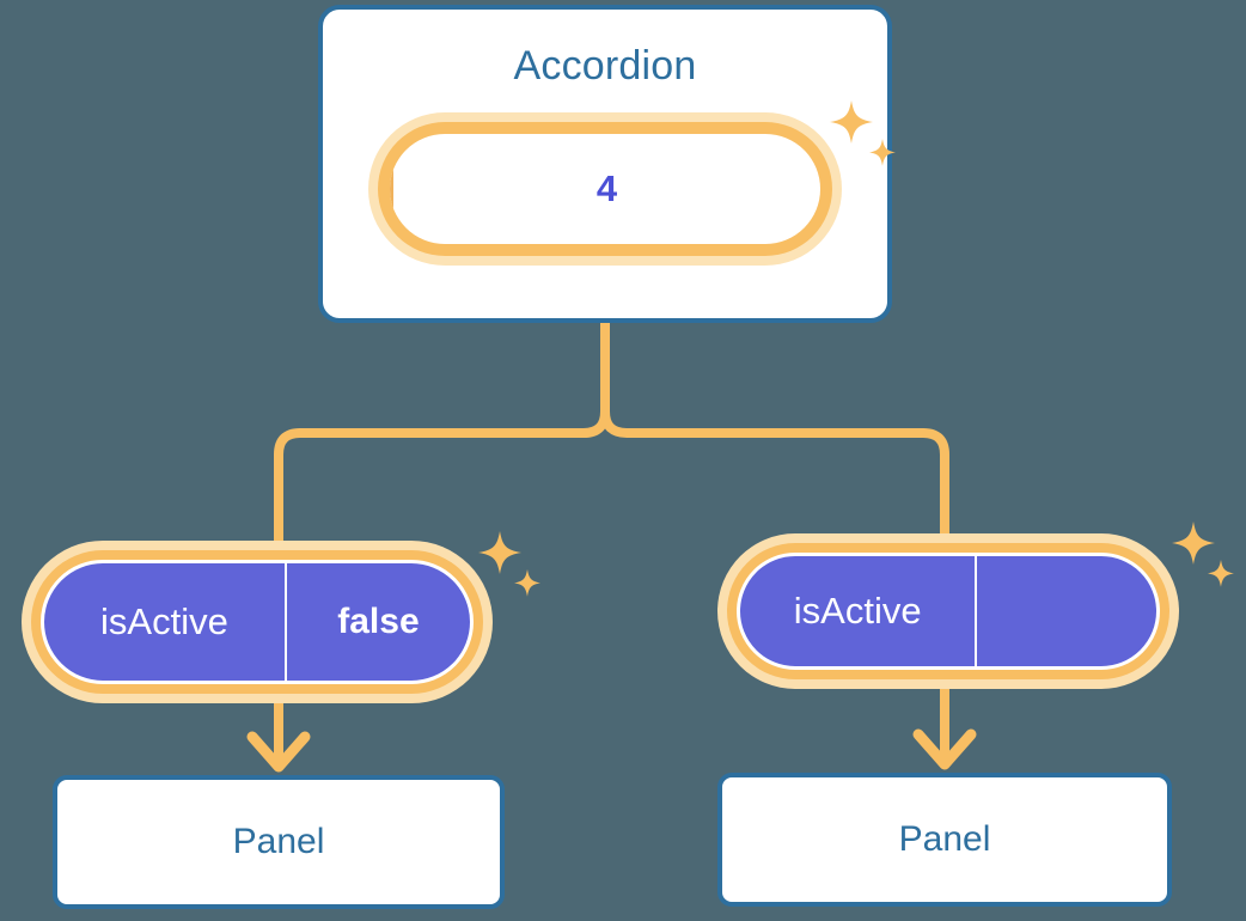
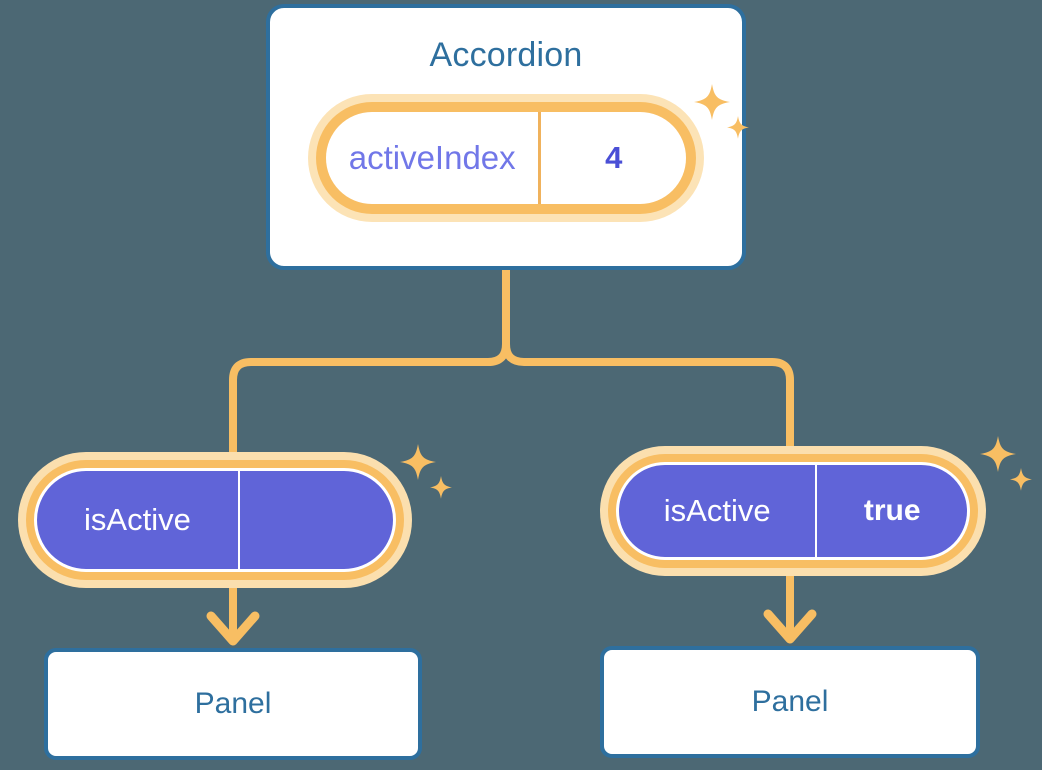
  Accordion
+ activeIndex
  4
  isActive
- false
  Panel
  isActive
+ true
  Panel
